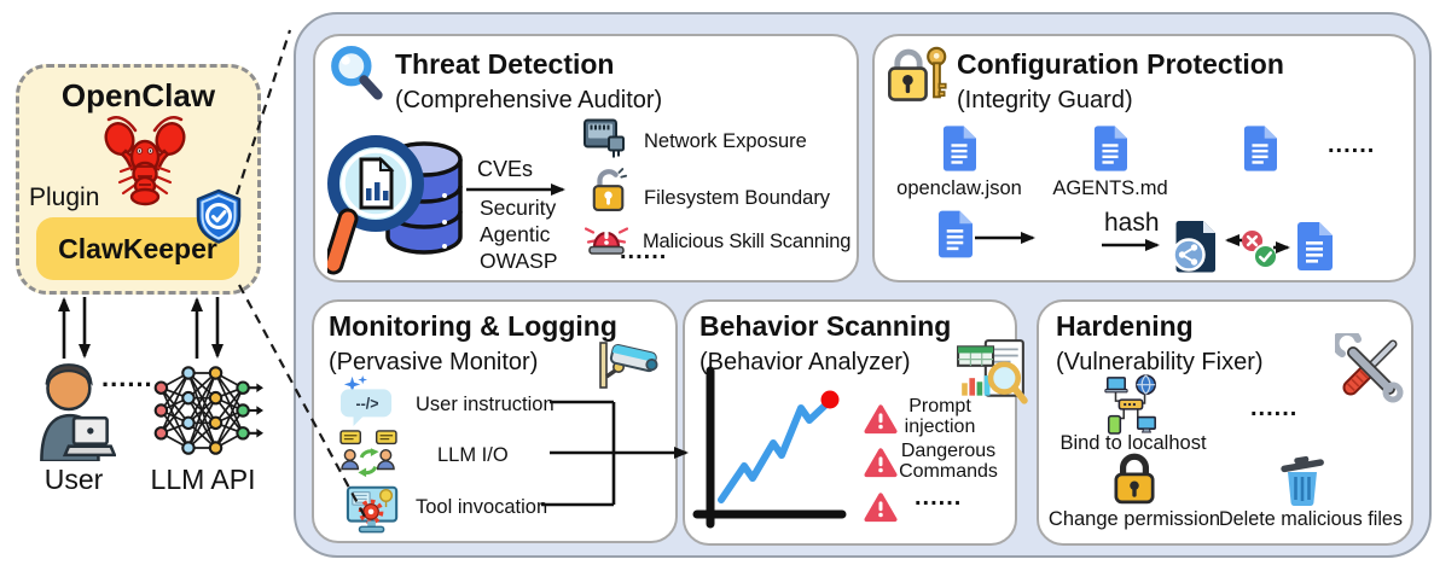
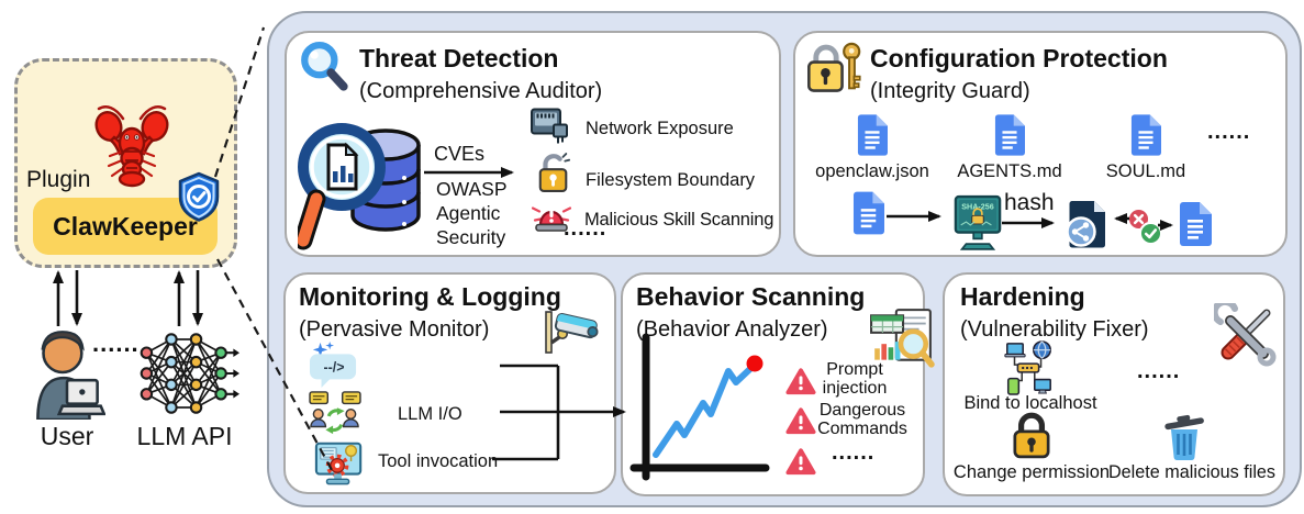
- OpenClaw
  Plugin
  ClawKeeper
  User
  ......
  LLM API
  Threat Detection
  (Comprehensive Auditor)
  CVEs
- Security
+ OWASP
  Agentic
- OWASP
+ Security
  Network Exposure
  Filesystem Boundary
  Malicious Skill Scanning
  ......
  Configuration Protection
  (Integrity Guard)
  openclaw.json
  AGENTS.md
+ SOUL.md
  ......
+ SHA-256
  hash
  Monitoring & Logging
  (Pervasive Monitor)
  --/>
- User instruction
  LLM I/O
  Tool invocation
  Behavior Scanning
  (Behavior Analyzer)
  Prompt injection
  Dangerous Commands
  ......
  Hardening
  (Vulnerability Fixer)
  Bind to localhost
  ......
  Change permission
  Delete malicious files
